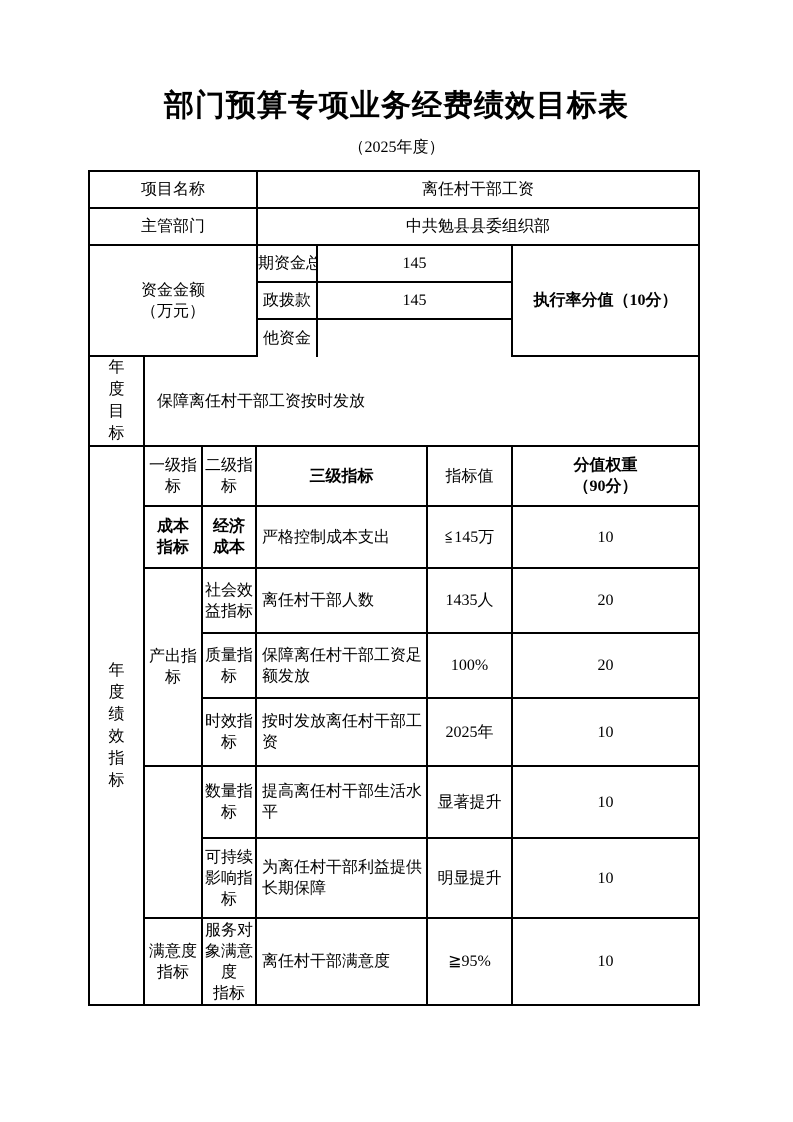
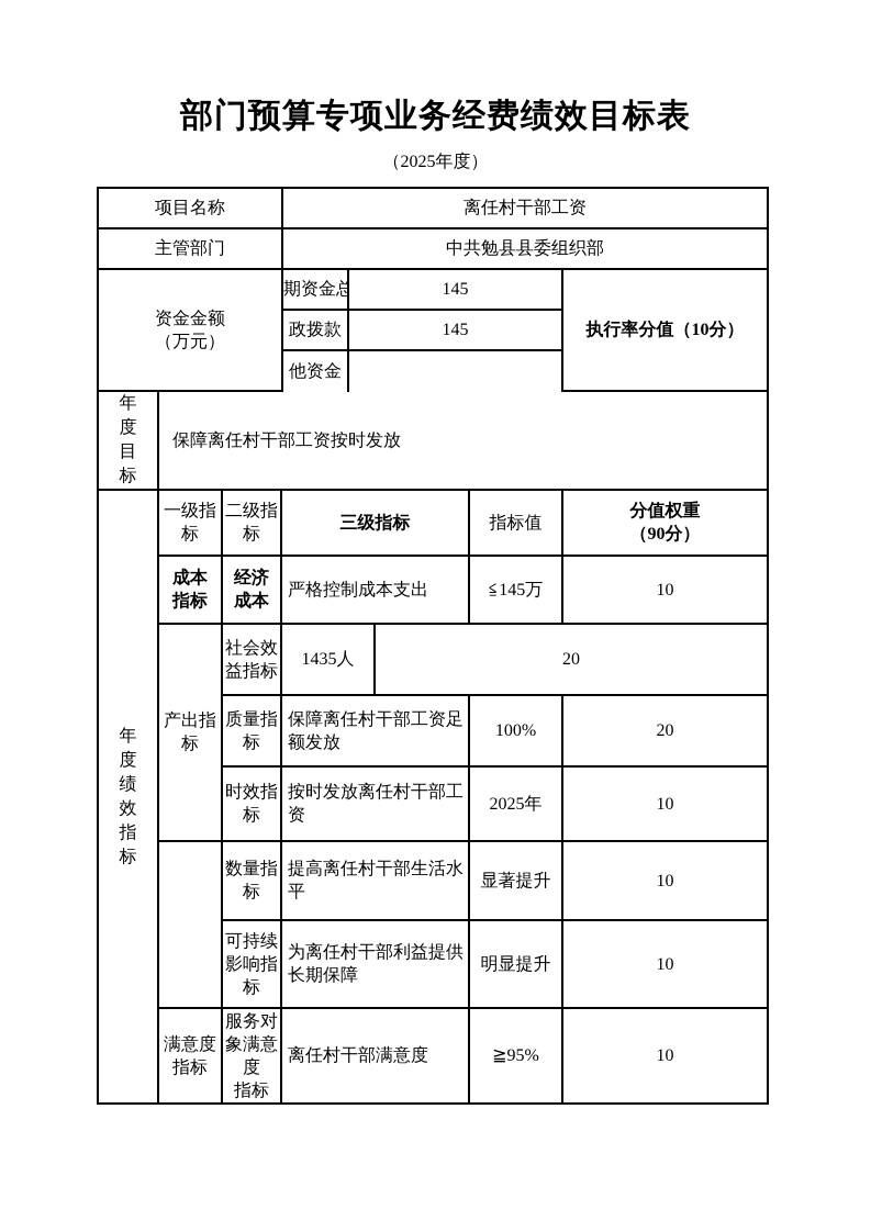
  部门预算专项业务经费绩效目标表
  （2025年度）
  项目名称
  离任村干部工资
  主管部门
  中共勉县县委组织部
  资金金额
  （万元）
  期资金总
  145
  政拨款
  145
  他资金
  执行率分值（10分）
  年
  度
  目
  标
  保障离任村干部工资按时发放
  年
  度
  绩
  效
  指
  标
  一级指标
  二级指标
  三级指标
  指标值
  分值权重
  （90分）
  成本
  指标
  经济
  成本
  严格控制成本支出
  ≦145万
  10
  产出指标
  社会效益指标
- 离任村干部人数
  1435人
  20
  质量指标
  保障离任村干部工资足额发放
  100%
  20
  时效指标
  按时发放离任村干部工资
  2025年
  10
  数量指标
  提高离任村干部生活水平
  显著提升
  10
  可持续影响指标
  为离任村干部利益提供长期保障
  明显提升
  10
  满意度指标
  服务对象满意度
  指标
  离任村干部满意度
  ≧95%
  10
